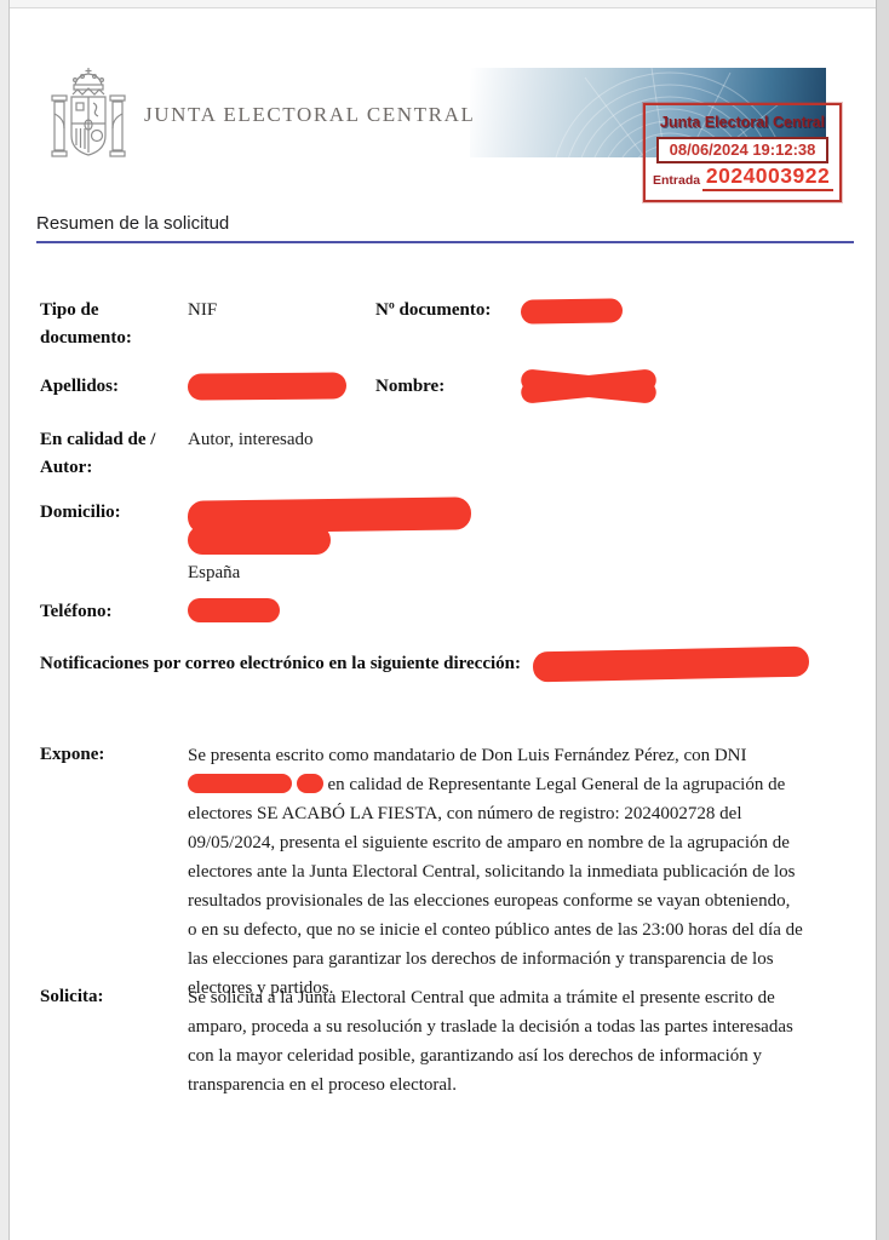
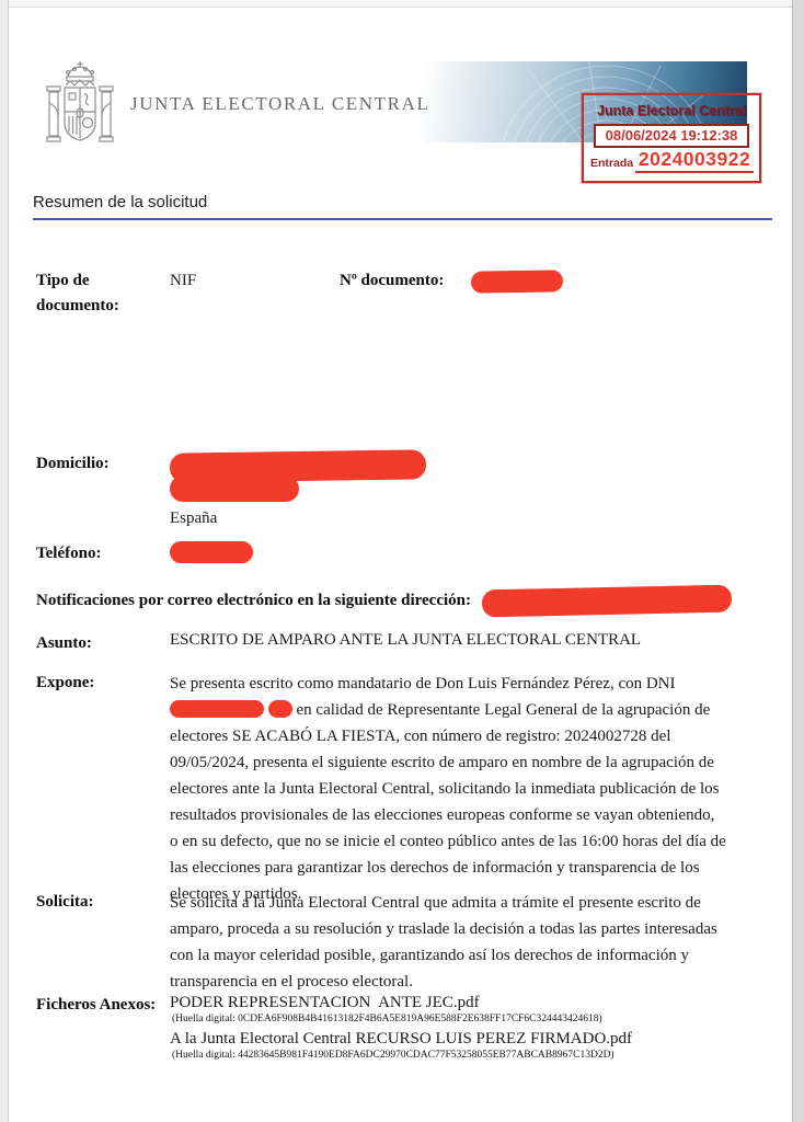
  JUNTA ELECTORAL CENTRAL
  Junta Electoral Central
  08/06/2024 19:12:38
  Entrada
  2024003922
  Resumen de la solicitud
  Tipo de documento:
  NIF
  Nº documento:
- Apellidos:
- Nombre:
- En calidad de / Autor:
- Autor, interesado
  Domicilio:
  España
  Teléfono:
  Notificaciones por correo electrónico en la siguiente dirección:
+ Asunto:
+ ESCRITO DE AMPARO ANTE LA JUNTA ELECTORAL CENTRAL
  Expone:
- Se presenta escrito como mandatario de Don Luis Fernández Pérez, con DNI en calidad de Representante Legal General de la agrupación de electores SE ACABÓ LA FIESTA, con número de registro: 2024002728 del 09/05/2024, presenta el siguiente escrito de amparo en nombre de la agrupación de electores ante la Junta Electoral Central, solicitando la inmediata publicación de los resultados provisionales de las elecciones europeas conforme se vayan obteniendo, o en su defecto, que no se inicie el conteo público antes de las 23:00 horas del día de las elecciones para garantizar los derechos de información y transparencia de los electores y partidos.
+ Se presenta escrito como mandatario de Don Luis Fernández Pérez, con DNI en calidad de Representante Legal General de la agrupación de electores SE ACABÓ LA FIESTA, con número de registro: 2024002728 del 09/05/2024, presenta el siguiente escrito de amparo en nombre de la agrupación de electores ante la Junta Electoral Central, solicitando la inmediata publicación de los resultados provisionales de las elecciones europeas conforme se vayan obteniendo, o en su defecto, que no se inicie el conteo público antes de las 16:00 horas del día de las elecciones para garantizar los derechos de información y transparencia de los electores y partidos.
  Solicita:
  Se solicita a la Junta Electoral Central que admita a trámite el presente escrito de amparo, proceda a su resolución y traslade la decisión a todas las partes interesadas con la mayor celeridad posible, garantizando así los derechos de información y transparencia en el proceso electoral.
+ Ficheros Anexos:
+ PODER REPRESENTACION ANTE JEC.pdf
+ (Huella digital: 0CDEA6F908B4B41613182F4B6A5E819A96E588F2E638FF17CF6C324443424618)
+ A la Junta Electoral Central RECURSO LUIS PEREZ FIRMADO.pdf
+ (Huella digital: 44283645B981F4190ED8FA6DC29970CDAC77F53258055EB77ABCAB8967C13D2D)
